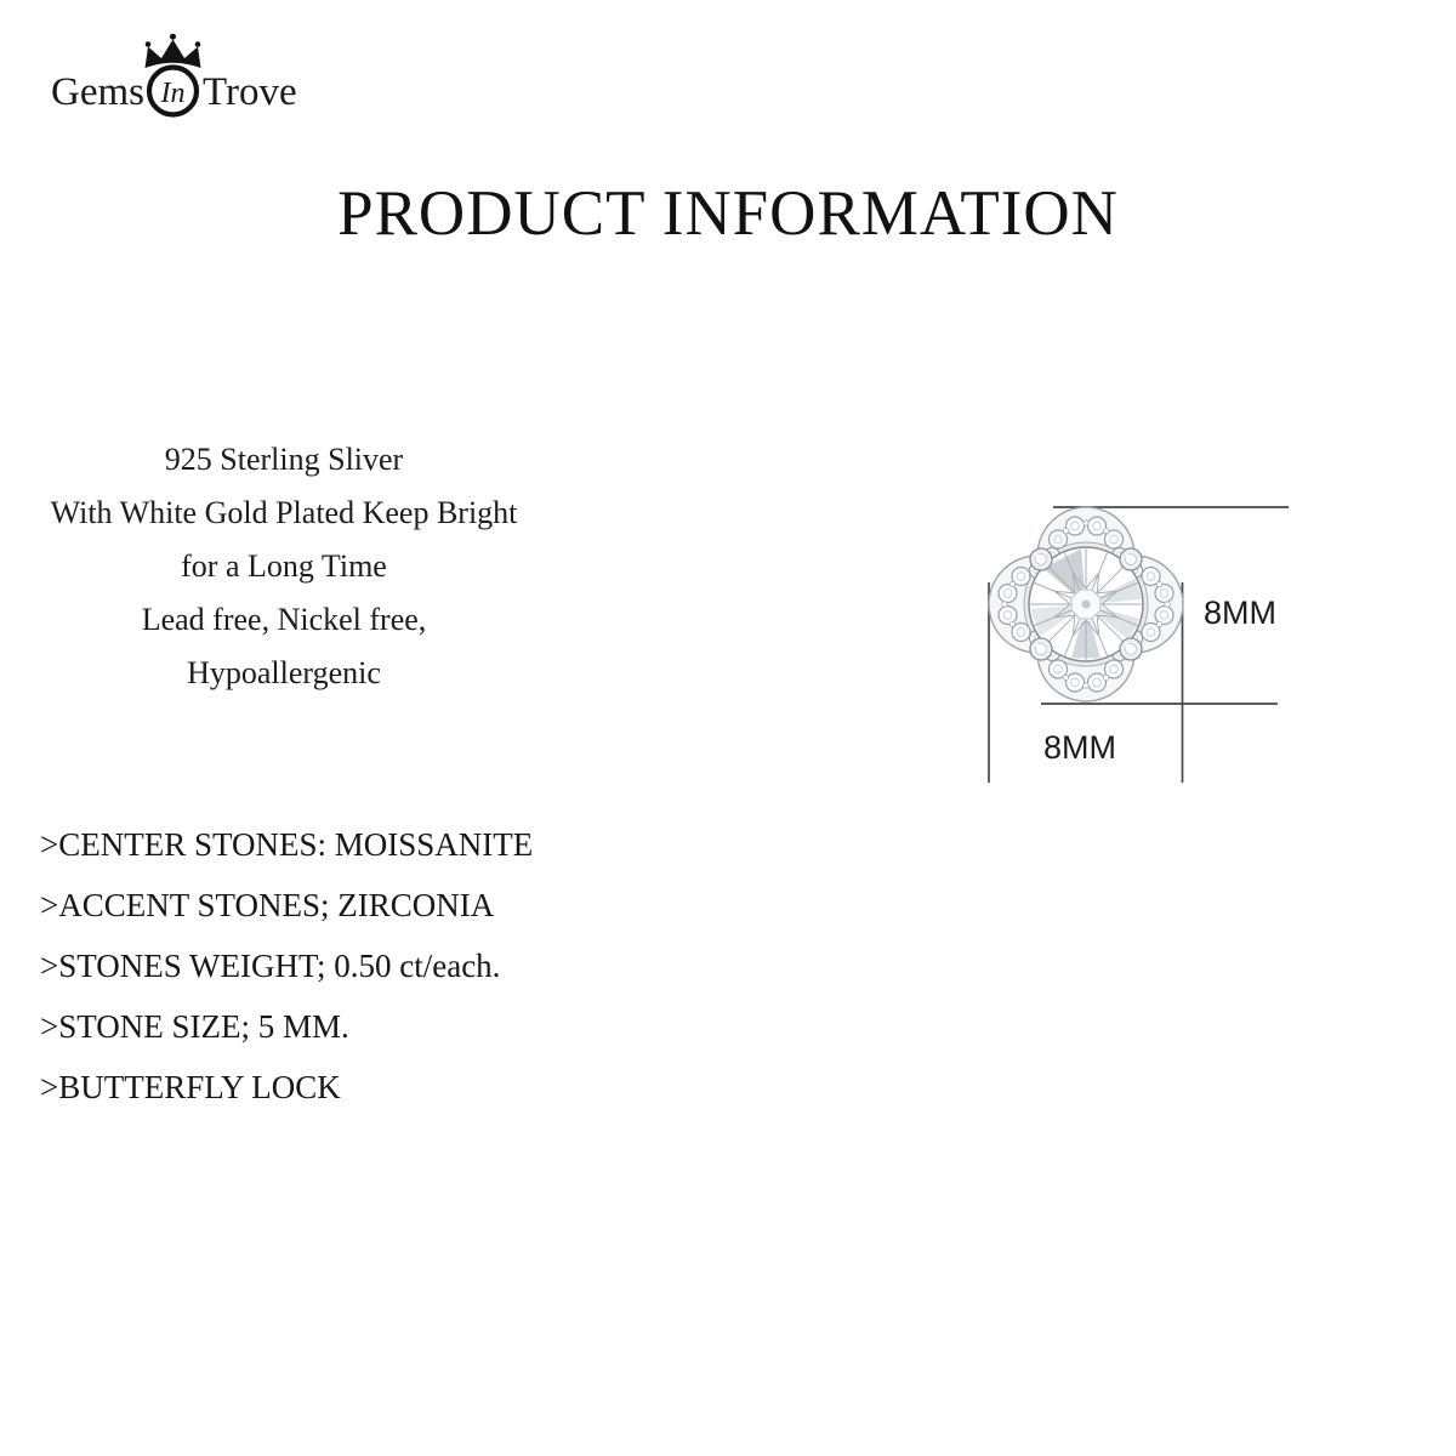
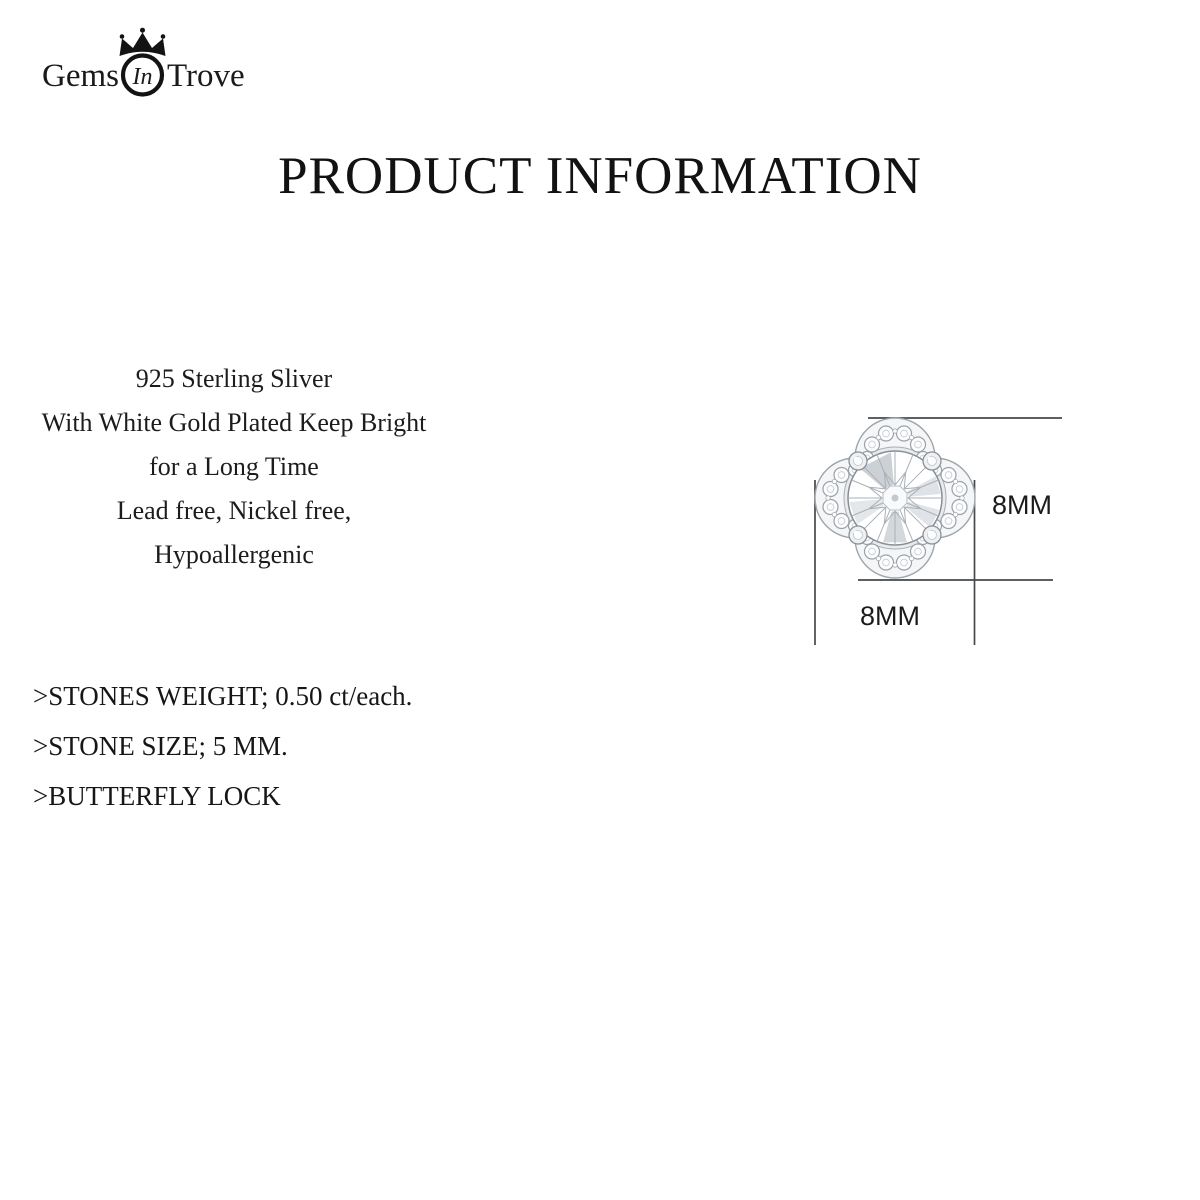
  Gems
  In
  Trove
  PRODUCT INFORMATION
  925 Sterling Sliver
  With White Gold Plated Keep Bright
  for a Long Time
  Lead free, Nickel free,
  Hypoallergenic
  8MM
  8MM
- >CENTER STONES: MOISSANITE
- >ACCENT STONES; ZIRCONIA
  >STONES WEIGHT; 0.50 ct/each.
  >STONE SIZE; 5 MM.
  >BUTTERFLY LOCK
